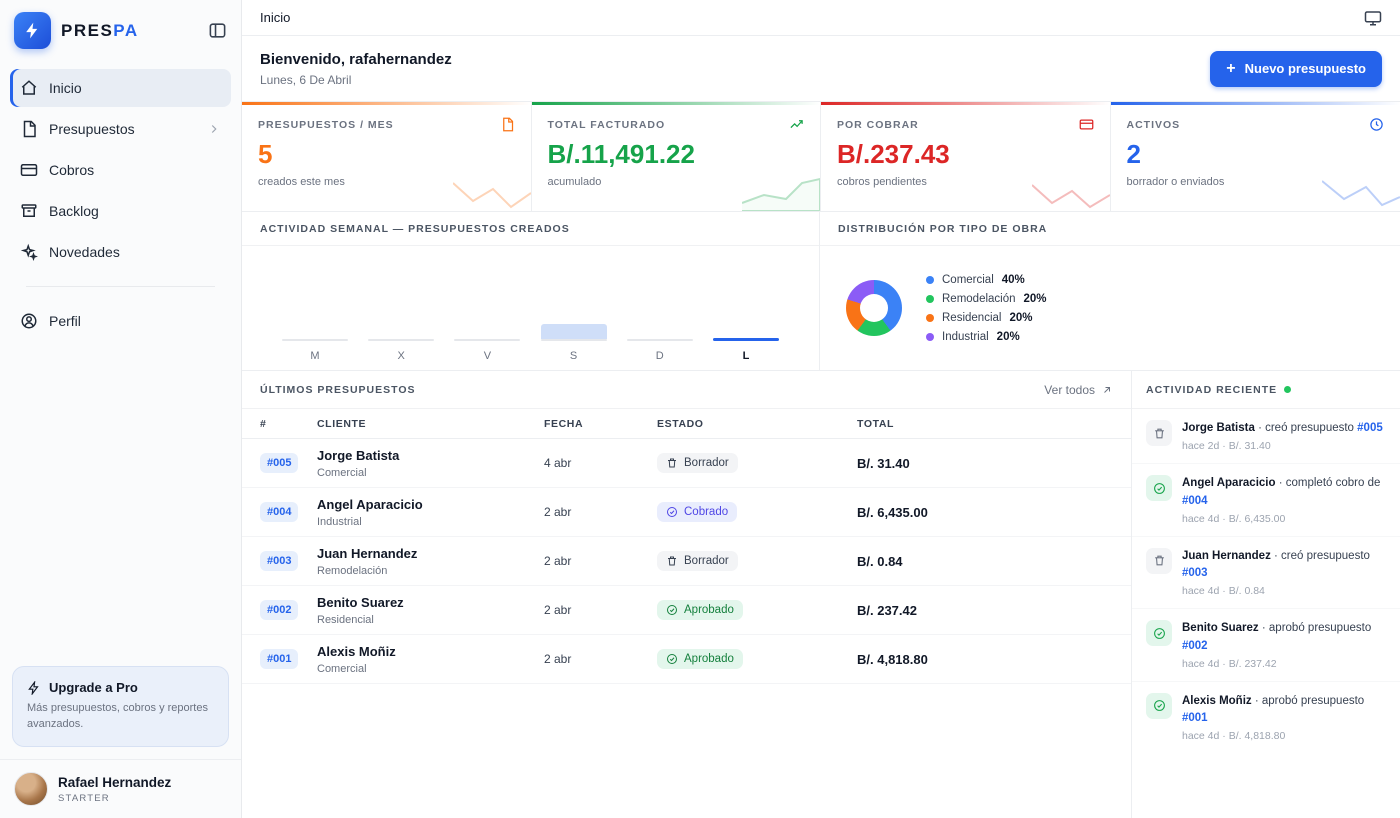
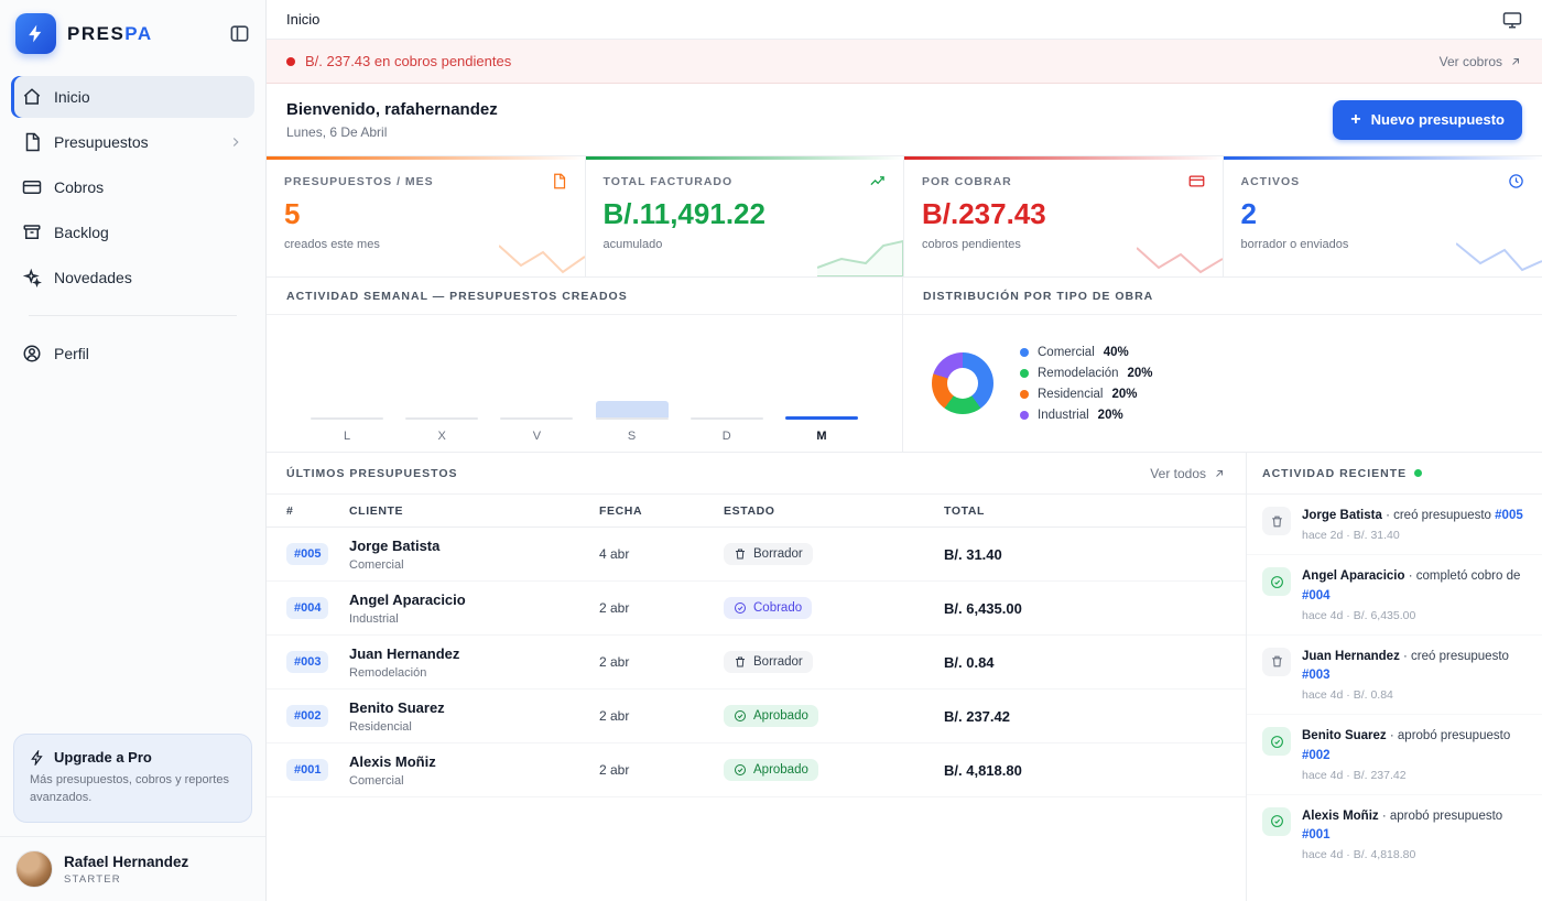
  PRESPA
  Inicio
  Presupuestos
  Cobros
  Backlog
  Novedades
  Perfil
  Upgrade a Pro
  Más presupuestos, cobros y reportes avanzados.
  Rafael Hernandez
  STARTER
  Inicio
+ B/. 237.43 en cobros pendientes
+ Ver cobros
  Bienvenido, rafahernandez
  Lunes, 6 De Abril
  +
  Nuevo presupuesto
  PRESUPUESTOS / MES
  5
  creados este mes
  TOTAL FACTURADO
  B/.11,491.22
  acumulado
  POR COBRAR
  B/.237.43
  cobros pendientes
  ACTIVOS
  2
  borrador o enviados
  ACTIVIDAD SEMANAL — PRESUPUESTOS CREADOS
- M
+ L
  X
  V
  S
  D
- L
+ M
  DISTRIBUCIÓN POR TIPO DE OBRA
  Comercial
  40%
  Remodelación
  20%
  Residencial
  20%
  Industrial
  20%
  ÚLTIMOS PRESUPUESTOS
  Ver todos
  #
  CLIENTE
  FECHA
  ESTADO
  TOTAL
  #005
  Jorge Batista
  Comercial
  4 abr
  Borrador
  B/. 31.40
  #004
  Angel Aparacicio
  Industrial
  2 abr
  Cobrado
  B/. 6,435.00
  #003
  Juan Hernandez
  Remodelación
  2 abr
  Borrador
  B/. 0.84
  #002
  Benito Suarez
  Residencial
  2 abr
  Aprobado
  B/. 237.42
  #001
  Alexis Moñiz
  Comercial
  2 abr
  Aprobado
  B/. 4,818.80
  ACTIVIDAD RECIENTE
  Jorge Batista · creó presupuesto #005
  hace 2d · B/. 31.40
  Angel Aparacicio · completó cobro de #004
  hace 4d · B/. 6,435.00
  Juan Hernandez · creó presupuesto #003
  hace 4d · B/. 0.84
  Benito Suarez · aprobó presupuesto #002
  hace 4d · B/. 237.42
  Alexis Moñiz · aprobó presupuesto #001
  hace 4d · B/. 4,818.80
